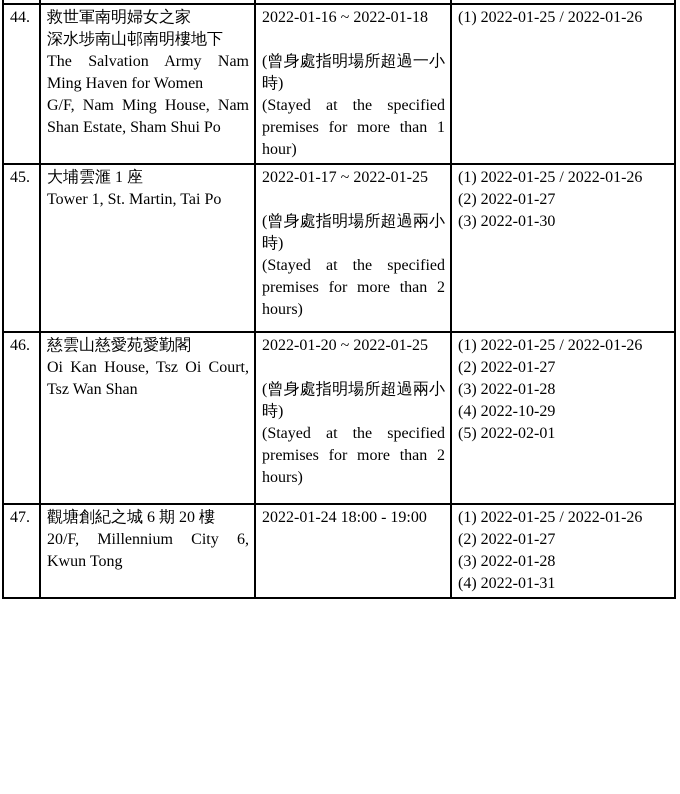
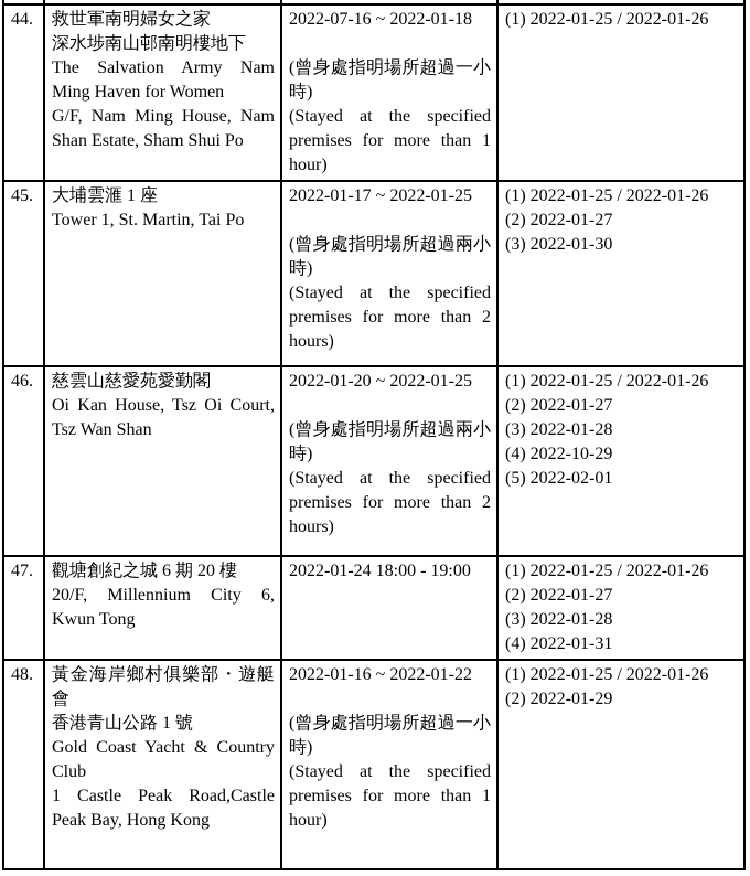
- 44.	救世軍南明婦女之家深水埗南山邨南明樓地下The Salvation Army Nam Ming Haven for WomenG/F, Nam Ming House, Nam Shan Estate, Sham Shui Po	2022-01-16 ~ 2022-01-18(曾身處指明場所超過一小時)(Stayed at the specified premises for more than 1 hour)	(1) 2022-01-25 / 2022-01-26
+ 44.	救世軍南明婦女之家深水埗南山邨南明樓地下The Salvation Army Nam Ming Haven for WomenG/F, Nam Ming House, Nam Shan Estate, Sham Shui Po	2022-07-16 ~ 2022-01-18(曾身處指明場所超過一小時)(Stayed at the specified premises for more than 1 hour)	(1) 2022-01-25 / 2022-01-26
  45.	大埔雲滙 1 座Tower 1, St. Martin, Tai Po	2022-01-17 ~ 2022-01-25(曾身處指明場所超過兩小時)(Stayed at the specified premises for more than 2 hours)	(1) 2022-01-25 / 2022-01-26(2) 2022-01-27(3) 2022-01-30
  46.	慈雲山慈愛苑愛勤閣Oi Kan House, Tsz Oi Court, Tsz Wan Shan	2022-01-20 ~ 2022-01-25(曾身處指明場所超過兩小時)(Stayed at the specified premises for more than 2 hours)	(1) 2022-01-25 / 2022-01-26(2) 2022-01-27(3) 2022-01-28(4) 2022-10-29(5) 2022-02-01
  47.	觀塘創紀之城 6 期 20 樓20/F, Millennium City 6, Kwun Tong	2022-01-24 18:00 - 19:00	(1) 2022-01-25 / 2022-01-26(2) 2022-01-27(3) 2022-01-28(4) 2022-01-31
+ 48.	黃金海岸鄉村俱樂部・遊艇會香港青山公路 1 號Gold Coast Yacht & Country Club1 Castle Peak Road,Castle Peak Bay, Hong Kong	2022-01-16 ~ 2022-01-22(曾身處指明場所超過一小時)(Stayed at the specified premises for more than 1 hour)	(1) 2022-01-25 / 2022-01-26(2) 2022-01-29
